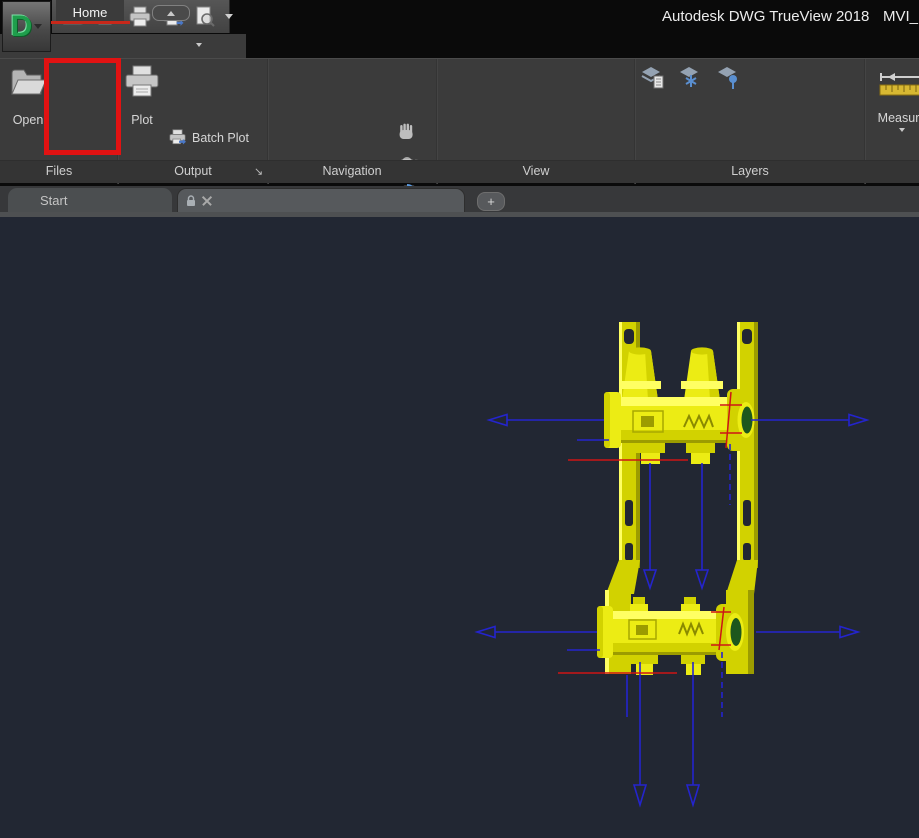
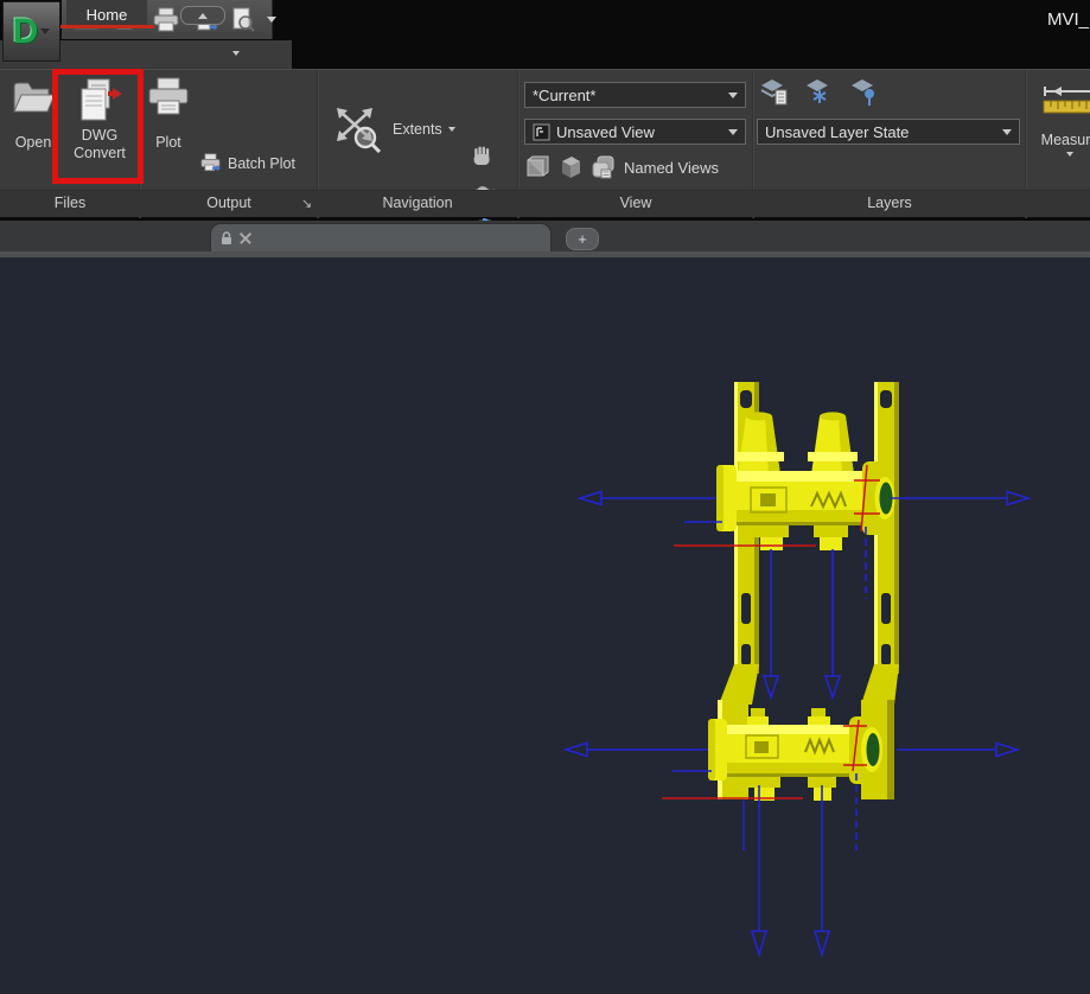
- Autodesk DWG TrueView 2018
  MVI_
  D
  Home
  Open
+ DWG Convert
  Plot
  Batch Plot
+ Extents
+ *Current*
+ Unsaved View
+ Named Views
+ Unsaved Layer State
  Measur
  Files
  Output
  ↘
  Navigation
  View
  Layers
- Start
  +
